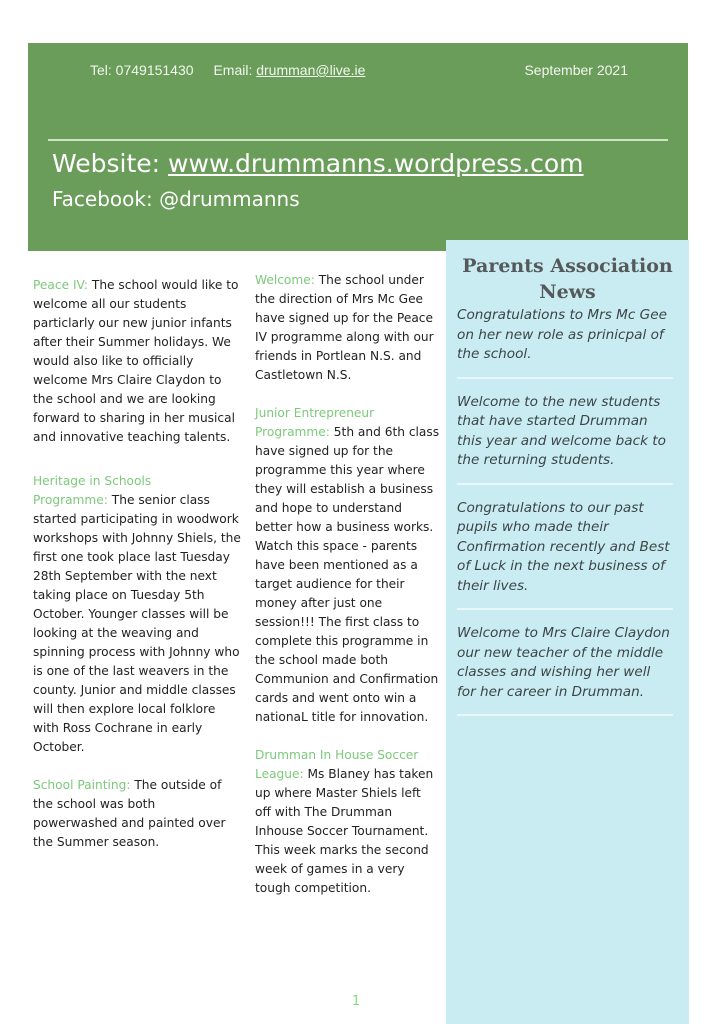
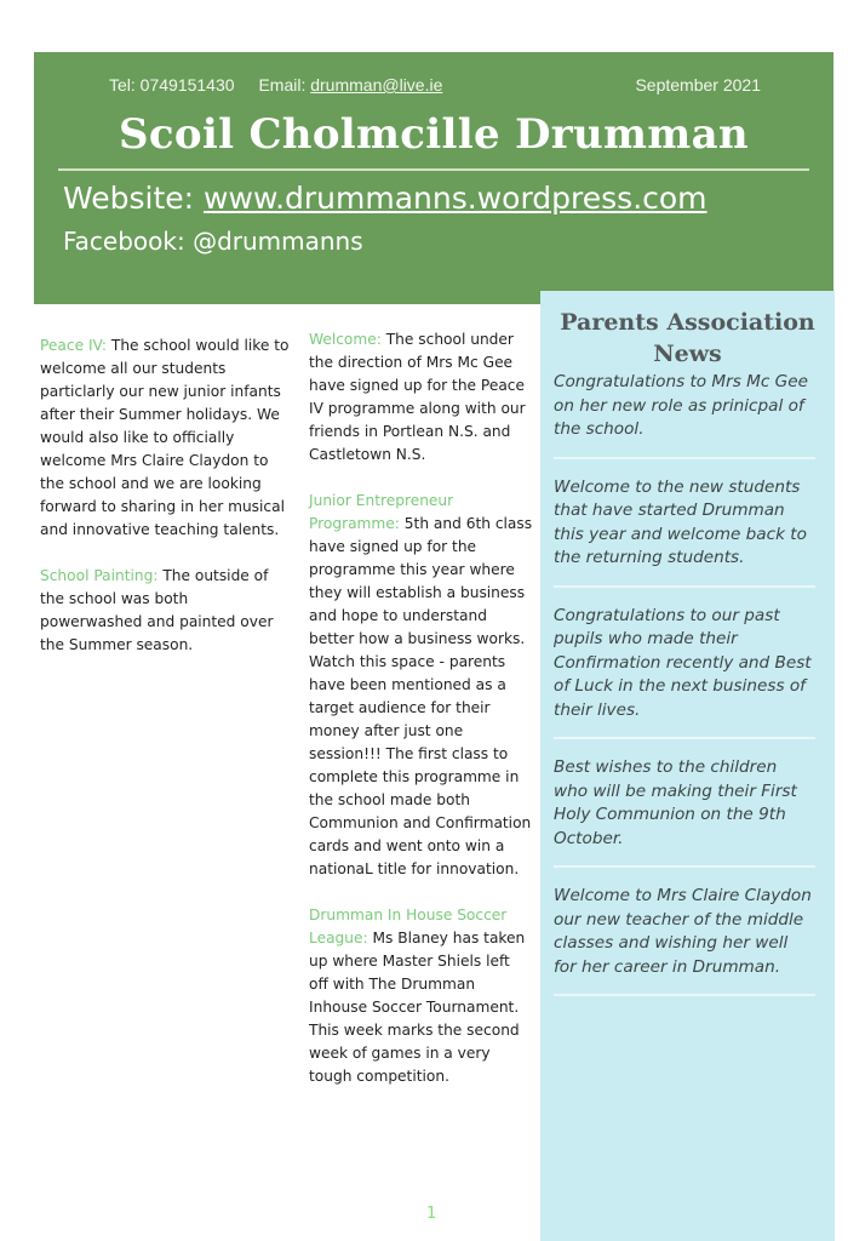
  Tel: 0749151430 Email: drumman@live.ie
  September 2021
+ Scoil Cholmcille Drumman
  Website: www.drummanns.wordpress.com
  Facebook: @drummanns
  Peace IV: The school would like to welcome all our students particlarly our new junior infants after their Summer holidays. We would also like to officially welcome Mrs Claire Claydon to the school and we are looking forward to sharing in her musical and innovative teaching talents.
- Heritage in Schools
- Programme: The senior class started participating in woodwork workshops with Johnny Shiels, the first one took place last Tuesday 28th September with the next taking place on Tuesday 5th October. Younger classes will be looking at the weaving and spinning process with Johnny who is one of the last weavers in the county. Junior and middle classes will then explore local folklore with Ross Cochrane in early October.
  School Painting: The outside of the school was both powerwashed and painted over the Summer season.
  Welcome: The school under the direction of Mrs Mc Gee have signed up for the Peace IV programme along with our friends in Portlean N.S. and Castletown N.S.
  Junior Entrepreneur
  Programme: 5th and 6th class have signed up for the programme this year where they will establish a business and hope to understand better how a business works. Watch this space - parents have been mentioned as a target audience for their money after just one session!!! The first class to complete this programme in the school made both Communion and Confirmation cards and went onto win a nationaL title for innovation.
  Drumman In House Soccer League: Ms Blaney has taken up where Master Shiels left off with The Drumman Inhouse Soccer Tournament. This week marks the second week of games in a very tough competition.
  Parents Association News
  Congratulations to Mrs Mc Gee on her new role as prinicpal of the school.
  Welcome to the new students that have started Drumman this year and welcome back to the returning students.
  Congratulations to our past pupils who made their Confirmation recently and Best of Luck in the next business of their lives.
+ Best wishes to the children who will be making their First Holy Communion on the 9th October.
  Welcome to Mrs Claire Claydon our new teacher of the middle classes and wishing her well for her career in Drumman.
  1
